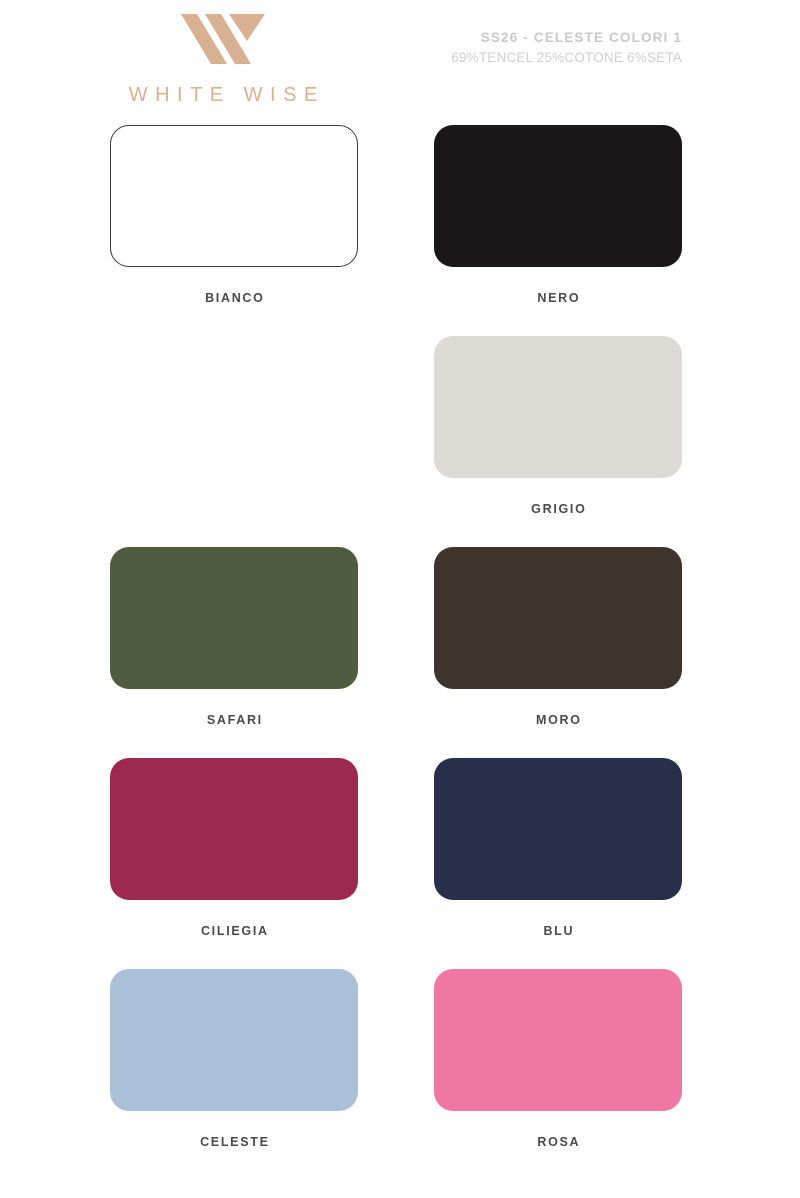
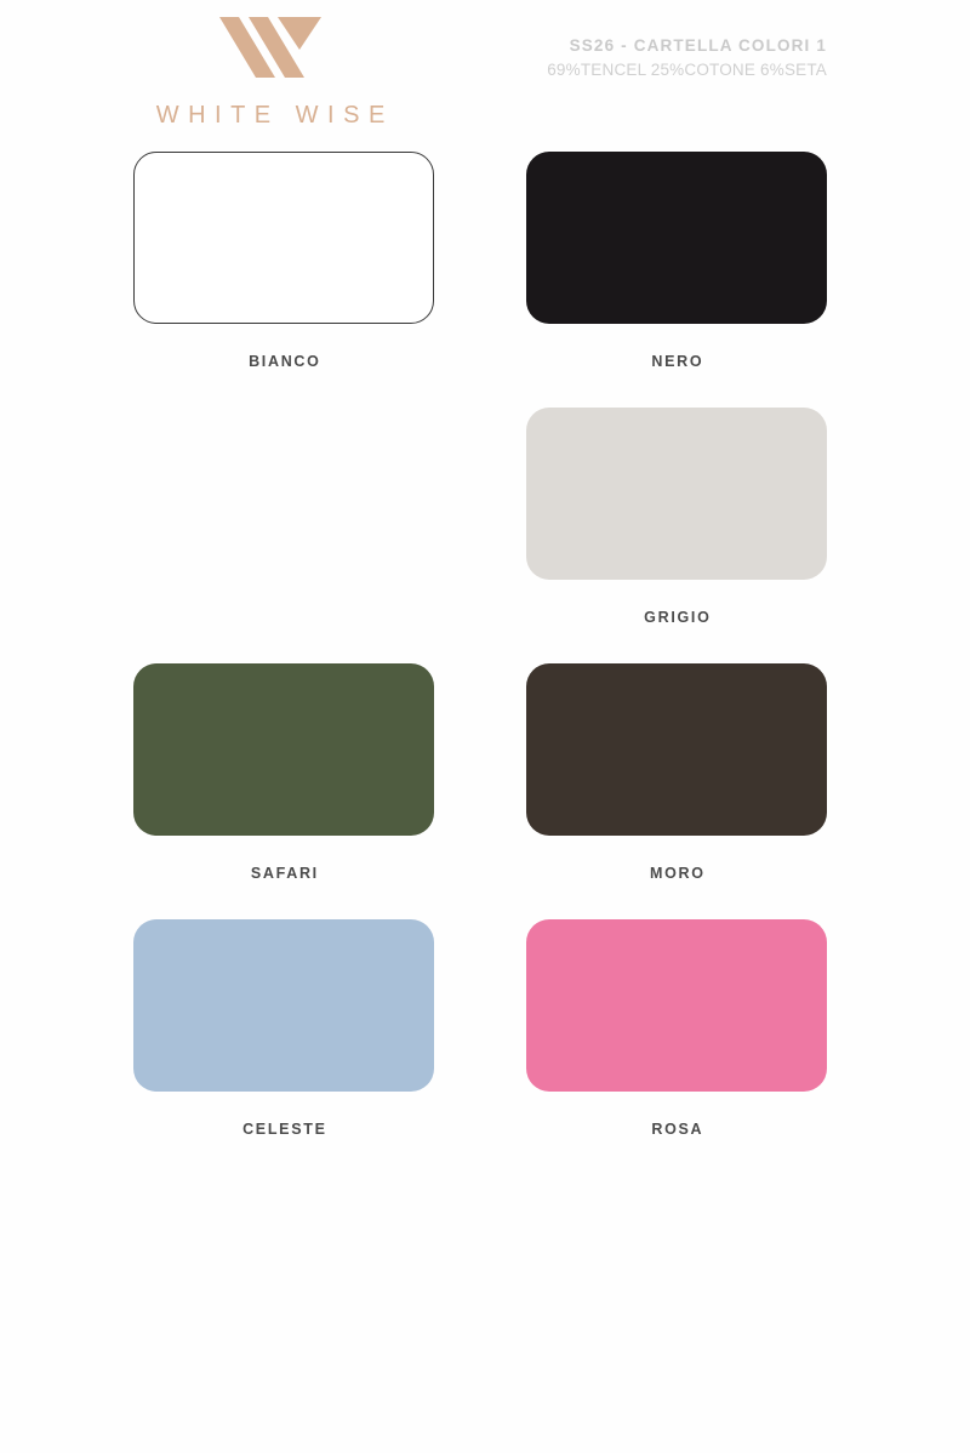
  WHITE WISE
- SS26 - CELESTE COLORI 1
+ SS26 - CARTELLA COLORI 1
  69%TENCEL 25%COTONE 6%SETA
  BIANCO
  NERO
  GRIGIO
  SAFARI
  MORO
- CILIEGIA
- BLU
  CELESTE
  ROSA
